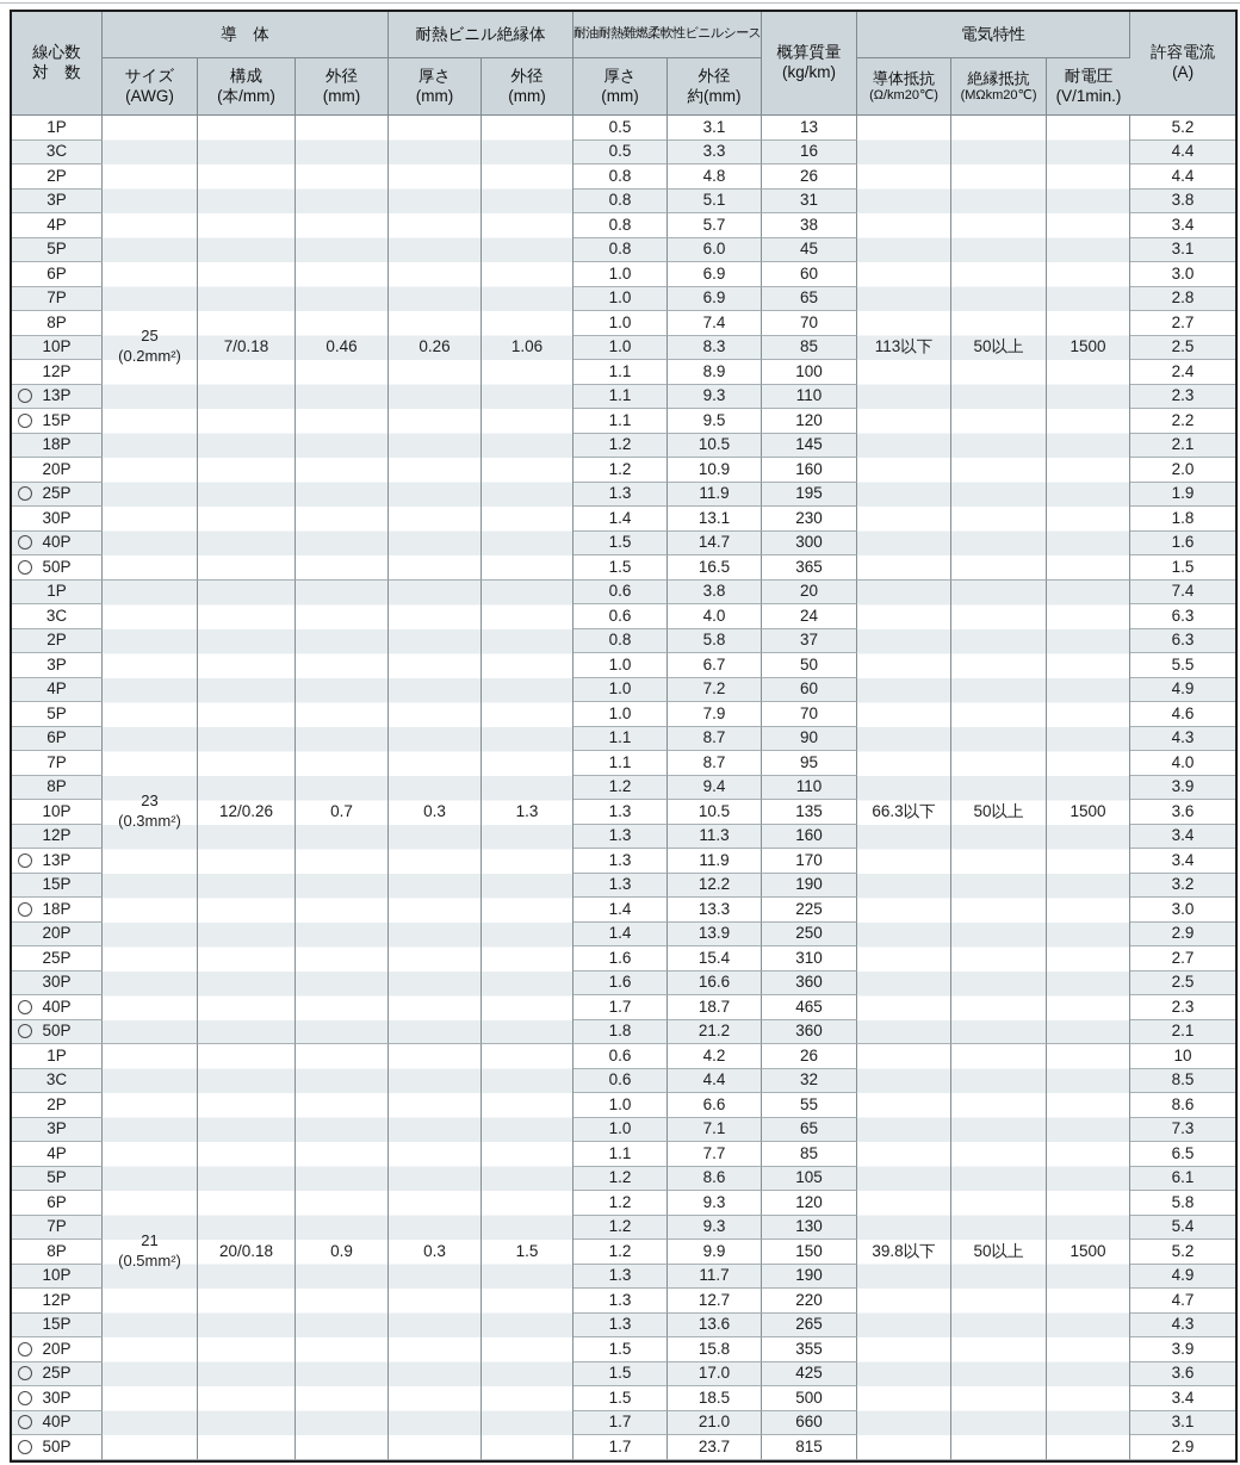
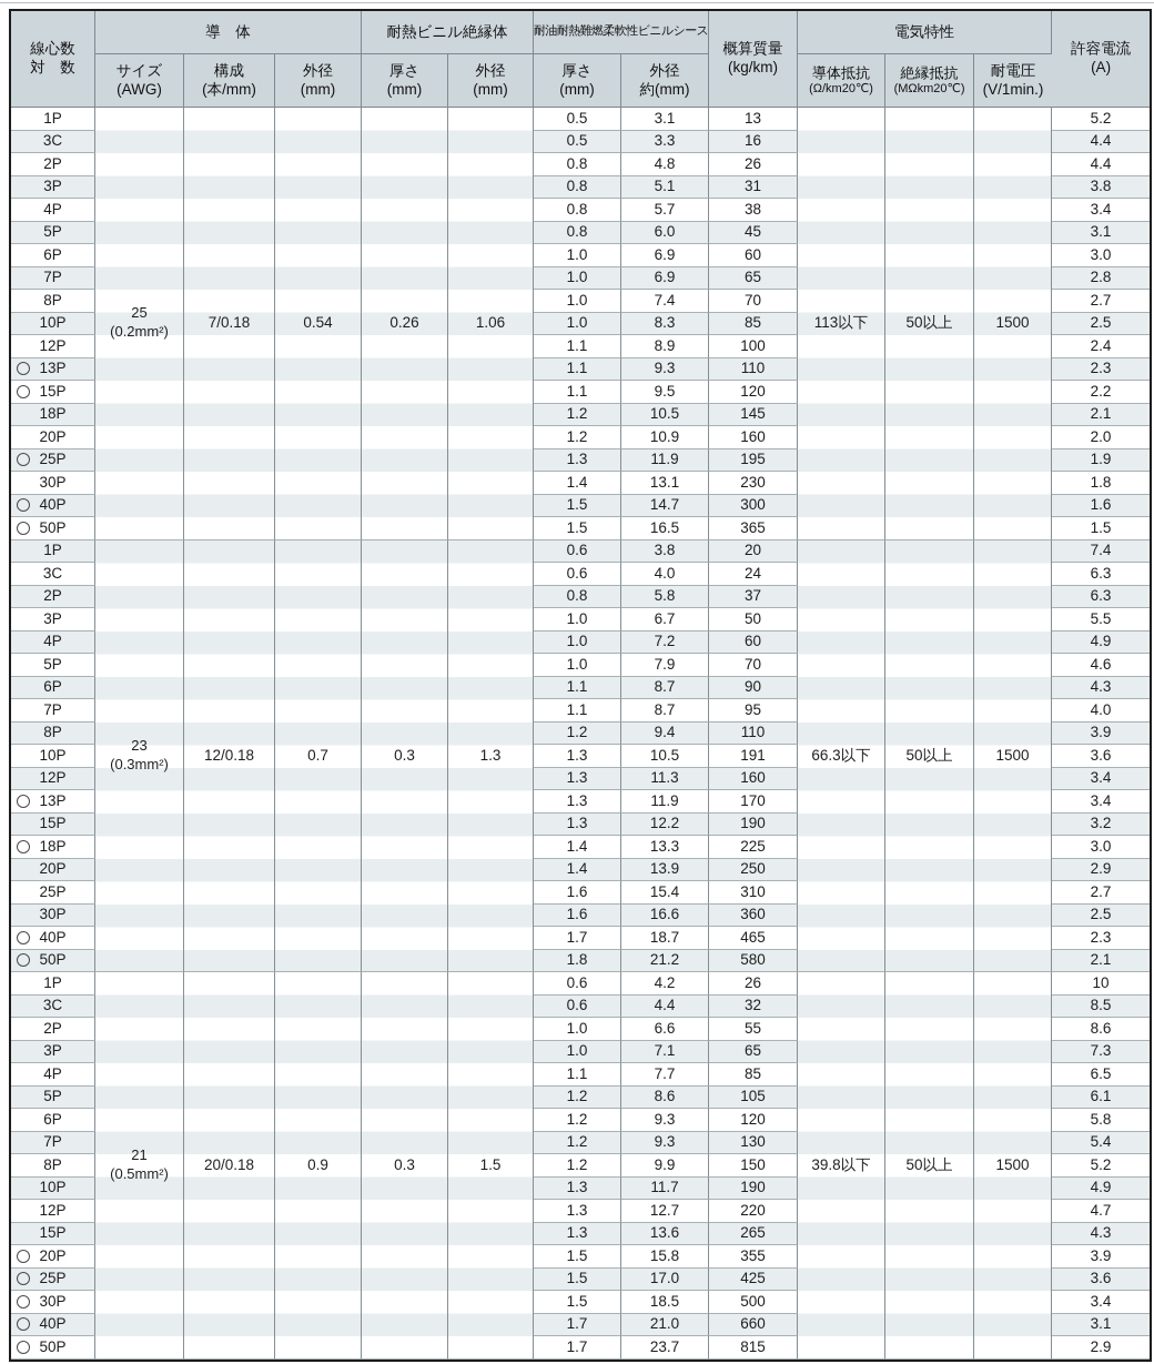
  線心数 対 数	導 体	耐熱ビニル絶縁体	耐油耐熱難燃柔軟性ビニルシース	概算質量 (kg/km)	電気特性	許容電流 (A)
  サイズ (AWG)	構成 (本/mm)	外径 (mm)	厚さ (mm)	外径 (mm)	厚さ (mm)	外径 約(mm)	導体抵抗 (Ω/km20℃)	絶縁抵抗 (MΩkm20℃)	耐電圧 (V/1min.)
- 1P	25 (0.2mm²)	7/0.18	0.46	0.26	1.06	0.5	3.1	13	113以下	50以上	1500	5.2
+ 1P	25 (0.2mm²)	7/0.18	0.54	0.26	1.06	0.5	3.1	13	113以下	50以上	1500	5.2
  3C	0.5	3.3	16	4.4
  2P	0.8	4.8	26	4.4
  3P	0.8	5.1	31	3.8
  4P	0.8	5.7	38	3.4
  5P	0.8	6.0	45	3.1
  6P	1.0	6.9	60	3.0
  7P	1.0	6.9	65	2.8
  8P	1.0	7.4	70	2.7
  10P	1.0	8.3	85	2.5
  12P	1.1	8.9	100	2.4
  13P	1.1	9.3	110	2.3
  15P	1.1	9.5	120	2.2
  18P	1.2	10.5	145	2.1
  20P	1.2	10.9	160	2.0
  25P	1.3	11.9	195	1.9
  30P	1.4	13.1	230	1.8
  40P	1.5	14.7	300	1.6
  50P	1.5	16.5	365	1.5
- 1P	23 (0.3mm²)	12/0.26	0.7	0.3	1.3	0.6	3.8	20	66.3以下	50以上	1500	7.4
+ 1P	23 (0.3mm²)	12/0.18	0.7	0.3	1.3	0.6	3.8	20	66.3以下	50以上	1500	7.4
  3C	0.6	4.0	24	6.3
  2P	0.8	5.8	37	6.3
  3P	1.0	6.7	50	5.5
  4P	1.0	7.2	60	4.9
  5P	1.0	7.9	70	4.6
  6P	1.1	8.7	90	4.3
  7P	1.1	8.7	95	4.0
  8P	1.2	9.4	110	3.9
- 10P	1.3	10.5	135	3.6
+ 10P	1.3	10.5	191	3.6
  12P	1.3	11.3	160	3.4
  13P	1.3	11.9	170	3.4
  15P	1.3	12.2	190	3.2
  18P	1.4	13.3	225	3.0
  20P	1.4	13.9	250	2.9
  25P	1.6	15.4	310	2.7
  30P	1.6	16.6	360	2.5
  40P	1.7	18.7	465	2.3
- 50P	1.8	21.2	360	2.1
+ 50P	1.8	21.2	580	2.1
  1P	21 (0.5mm²)	20/0.18	0.9	0.3	1.5	0.6	4.2	26	39.8以下	50以上	1500	10
  3C	0.6	4.4	32	8.5
  2P	1.0	6.6	55	8.6
  3P	1.0	7.1	65	7.3
  4P	1.1	7.7	85	6.5
  5P	1.2	8.6	105	6.1
  6P	1.2	9.3	120	5.8
  7P	1.2	9.3	130	5.4
  8P	1.2	9.9	150	5.2
  10P	1.3	11.7	190	4.9
  12P	1.3	12.7	220	4.7
  15P	1.3	13.6	265	4.3
  20P	1.5	15.8	355	3.9
  25P	1.5	17.0	425	3.6
  30P	1.5	18.5	500	3.4
  40P	1.7	21.0	660	3.1
  50P	1.7	23.7	815	2.9
